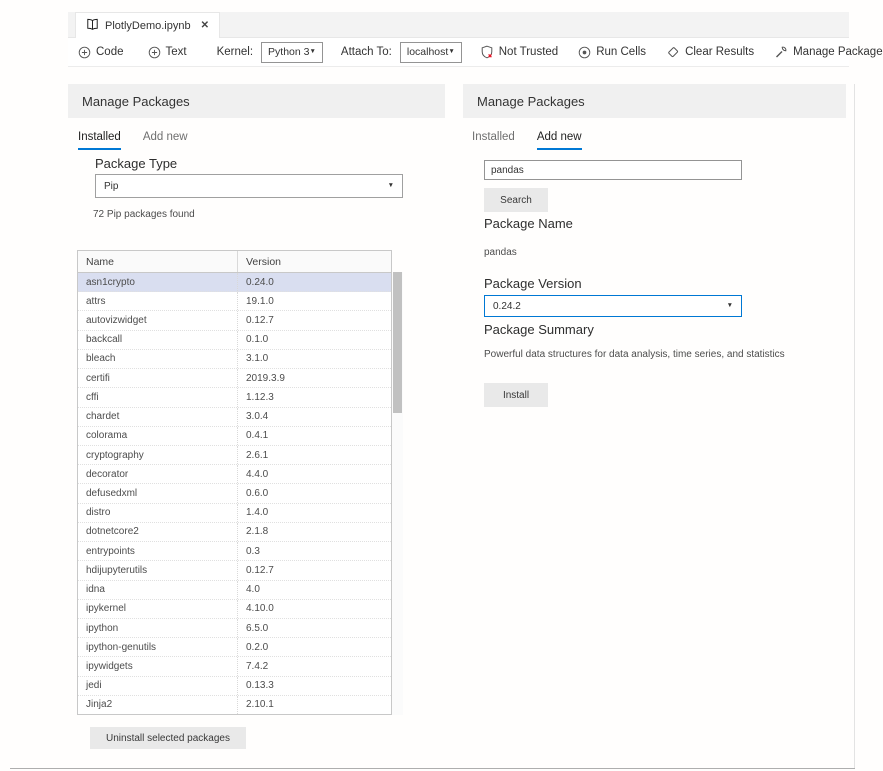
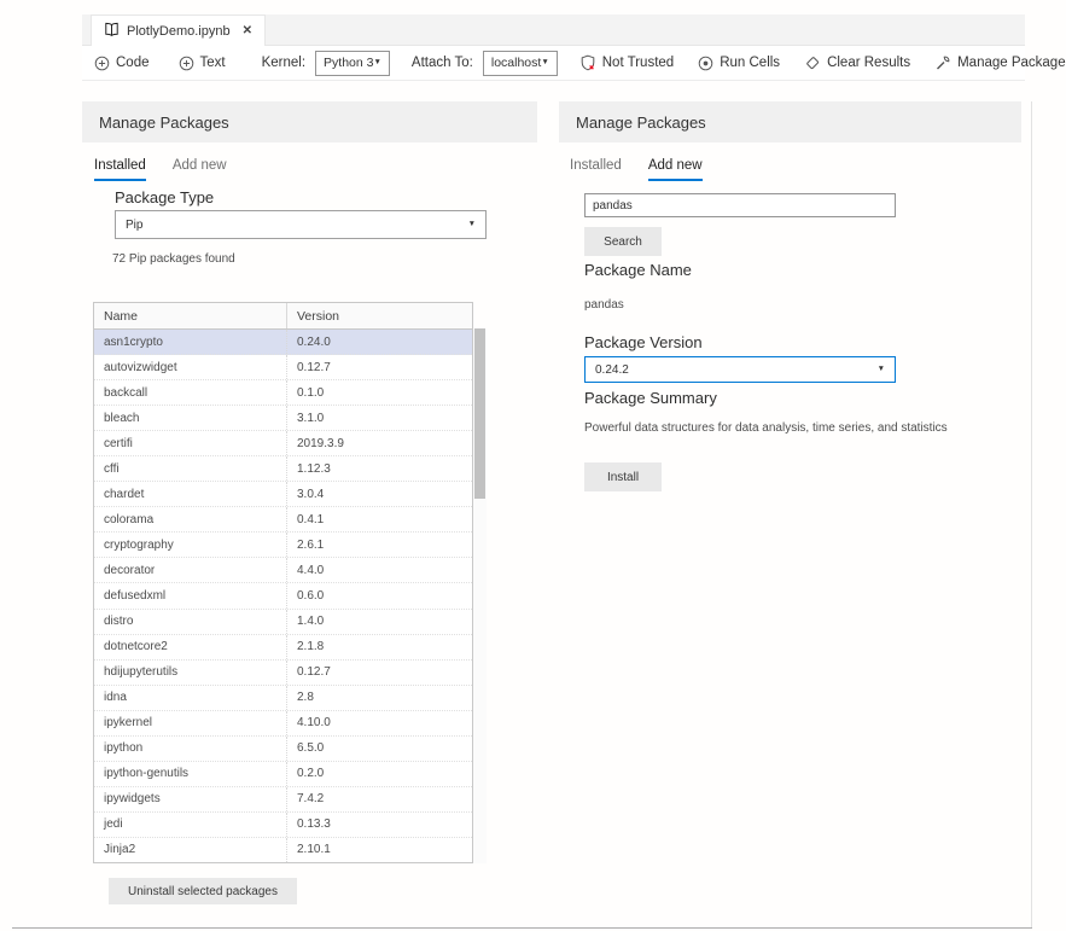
  PlotlyDemo.ipynb
  ✕
  Code
  Text
  Kernel:
  Python 3
  Attach To:
  localhost
  Not Trusted
  Run Cells
  Clear Results
  Manage Package
  Manage Packages
  Installed
  Add new
  Package Type
  Pip
  72 Pip packages found
  Name
  Version
  asn1crypto
  0.24.0
- attrs
- 19.1.0
  autovizwidget
  0.12.7
  backcall
  0.1.0
  bleach
  3.1.0
  certifi
  2019.3.9
  cffi
  1.12.3
  chardet
  3.0.4
  colorama
  0.4.1
  cryptography
  2.6.1
  decorator
  4.4.0
  defusedxml
  0.6.0
  distro
  1.4.0
  dotnetcore2
  2.1.8
- entrypoints
- 0.3
  hdijupyterutils
  0.12.7
  idna
- 4.0
+ 2.8
  ipykernel
  4.10.0
  ipython
  6.5.0
  ipython-genutils
  0.2.0
  ipywidgets
  7.4.2
  jedi
  0.13.3
  Jinja2
  2.10.1
  Uninstall selected packages
  Manage Packages
  Installed
  Add new
  pandas
  Search
  Package Name
  pandas
  Package Version
  0.24.2
  Package Summary
  Powerful data structures for data analysis, time series, and statistics
  Install
